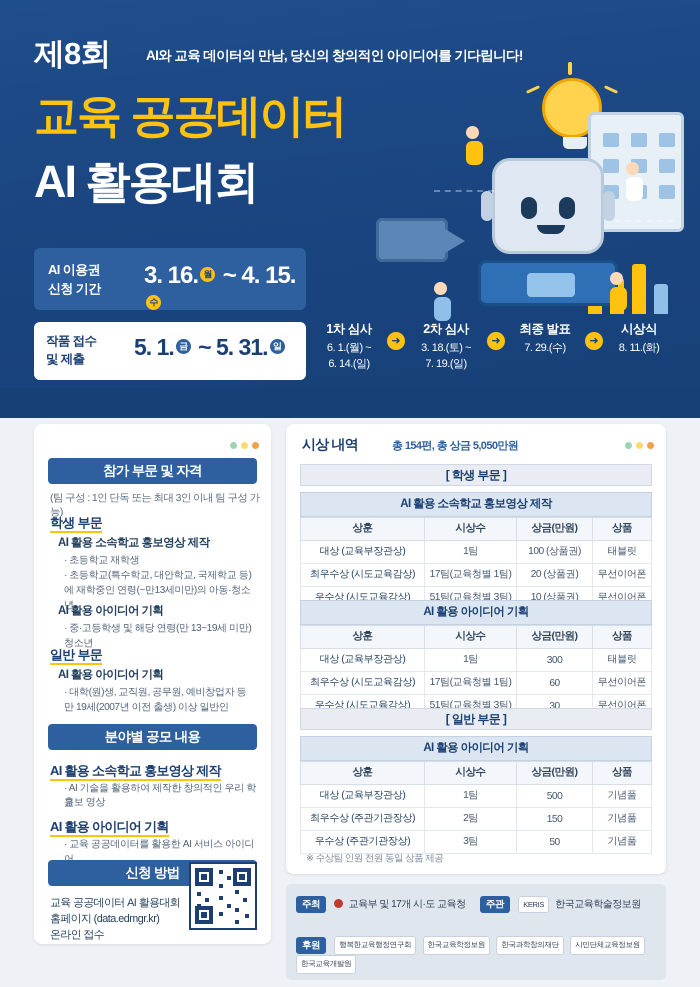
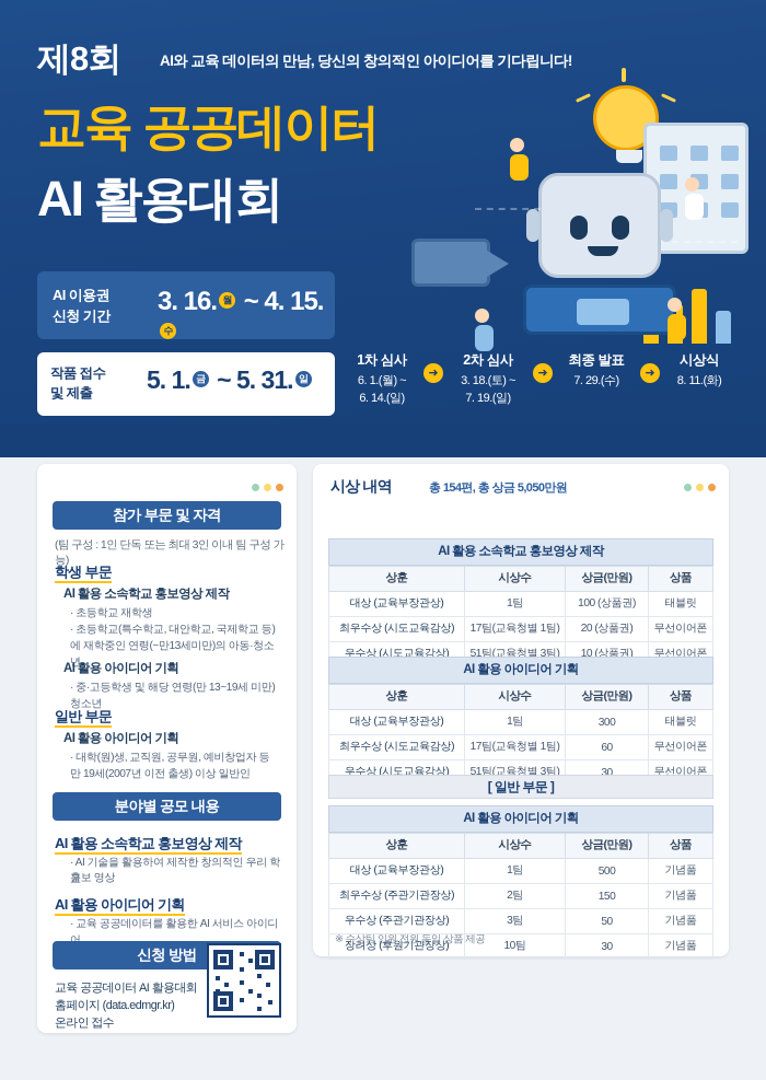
  제8회
  AI와 교육 데이터의 만남, 당신의 창의적인 아이디어를 기다립니다!
  교육 공공데이터
  AI 활용대회
  AI 이용권
  신청 기간
  3. 16. 월 ~ 4. 15.수
  작품 접수
  및 제출
  5. 1. 금 ~ 5. 31. 일
  1차 심사
  6. 1.(월) ~
  6. 14.(일)
  ➜
  2차 심사
  3. 18.(토) ~
  7. 19.(일)
  ➜
  최종 발표
  7. 29.(수)
  ➜
  시상식
  8. 11.(화)
  참가 부문 및 자격
  (팀 구성 : 1인 단독 또는 최대 3인 이내 팀 구성 가능)
  학생 부문
  AI 활용 소속학교 홍보영상 제작
  · 초등학교 재학생
  · 초등학교(특수학교, 대안학교, 국제학교 등)에 재학중인 연령(~만13세미만)의 아동·청소년
  AI 활용 아이디어 기획
  · 중·고등학생 및 해당 연령(만 13~19세 미만) 청소년
  일반 부문
  AI 활용 아이디어 기획
  · 대학(원)생, 교직원, 공무원, 예비창업자 등
  만 19세(2007년 이전 출생) 이상 일반인
  분야별 공모 내용
  AI 활용 소속학교 홍보영상 제작
  · AI 기술을 활용하여 제작한 창의적인 우리 학교
  홍보 영상
  AI 활용 아이디어 기획
  · 교육 공공데이터를 활용한 AI 서비스 아이디
  신청 방법
  교육 공공데이터 AI 활용대회
  홈페이지 (data.edmgr.kr)
  온라인 접수
  시상 내역
  총 154편, 총 상금 5,050만원
- [ 학생 부문 ]
  AI 활용 소속학교 홍보영상 제작
  상훈	시상수	상금(만원)	상품
  대상 (교육부장관상)	1팀	100 (상품권)	태블릿
  최우수상 (시도교육감상)	17팀(교육청별 1팀)	20 (상품권)	무선이어폰
  우수상 (시도교육감상)	51팀(교육청별 3팀)	10 (상품권)	무선이어폰
  AI 활용 아이디어 기획
  상훈	시상수	상금(만원)	상품
  대상 (교육부장관상)	1팀	300	태블릿
  최우수상 (시도교육감상)	17팀(교육청별 1팀)	60	무선이어폰
  우수상 (시도교육감상)	51팀(교육청별 3팀)	30	무선이어폰
  [ 일반 부문 ]
  AI 활용 아이디어 기획
  상훈	시상수	상금(만원)	상품
  대상 (교육부장관상)	1팀	500	기념품
  최우수상 (주관기관장상)	2팀	150	기념품
  우수상 (주관기관장상)	3팀	50	기념품
+ 장려상 (후원기관장상)	10팀	30	기념품
  ※ 수상팀 인원 전원 동일 상품 제공
- 주최 교육부 및 17개 시·도 교육청 주관 KERIS 한국교육학술정보원
- 후원 행복한교육행정연구회 한국교육학정보원 한국과학창의재단 시민단체교육정보원 한국교육개발원
